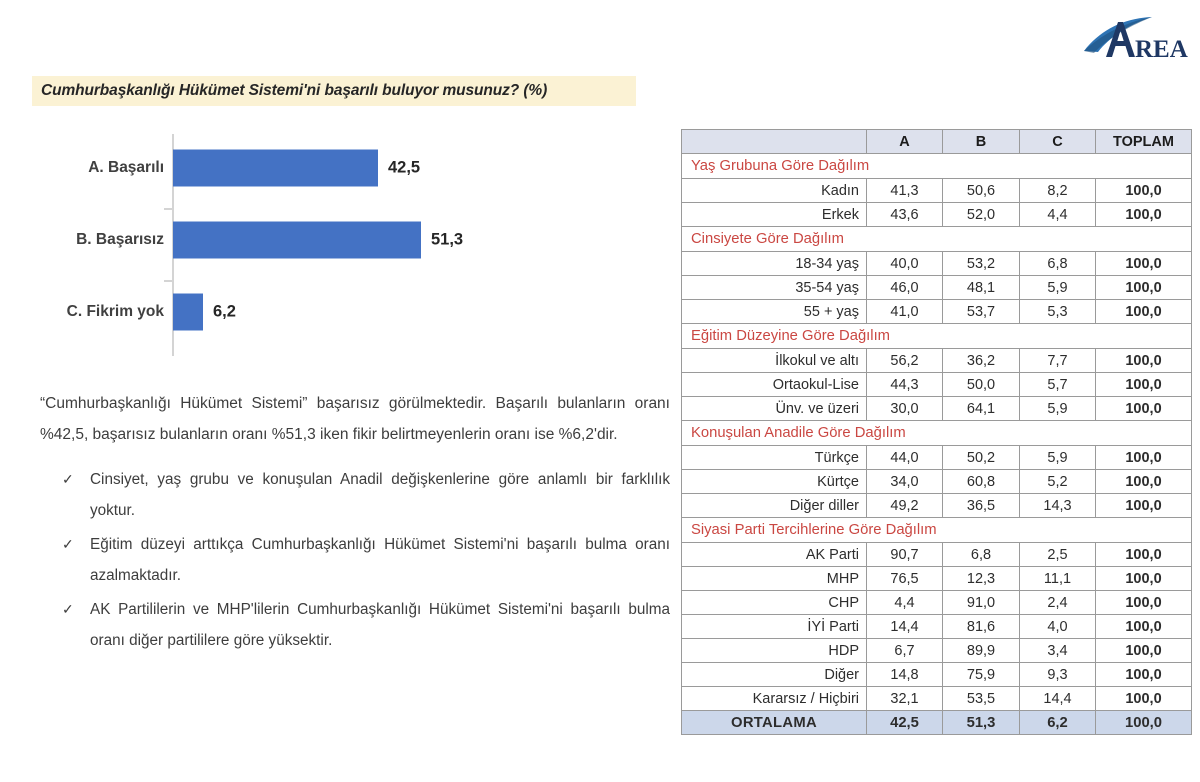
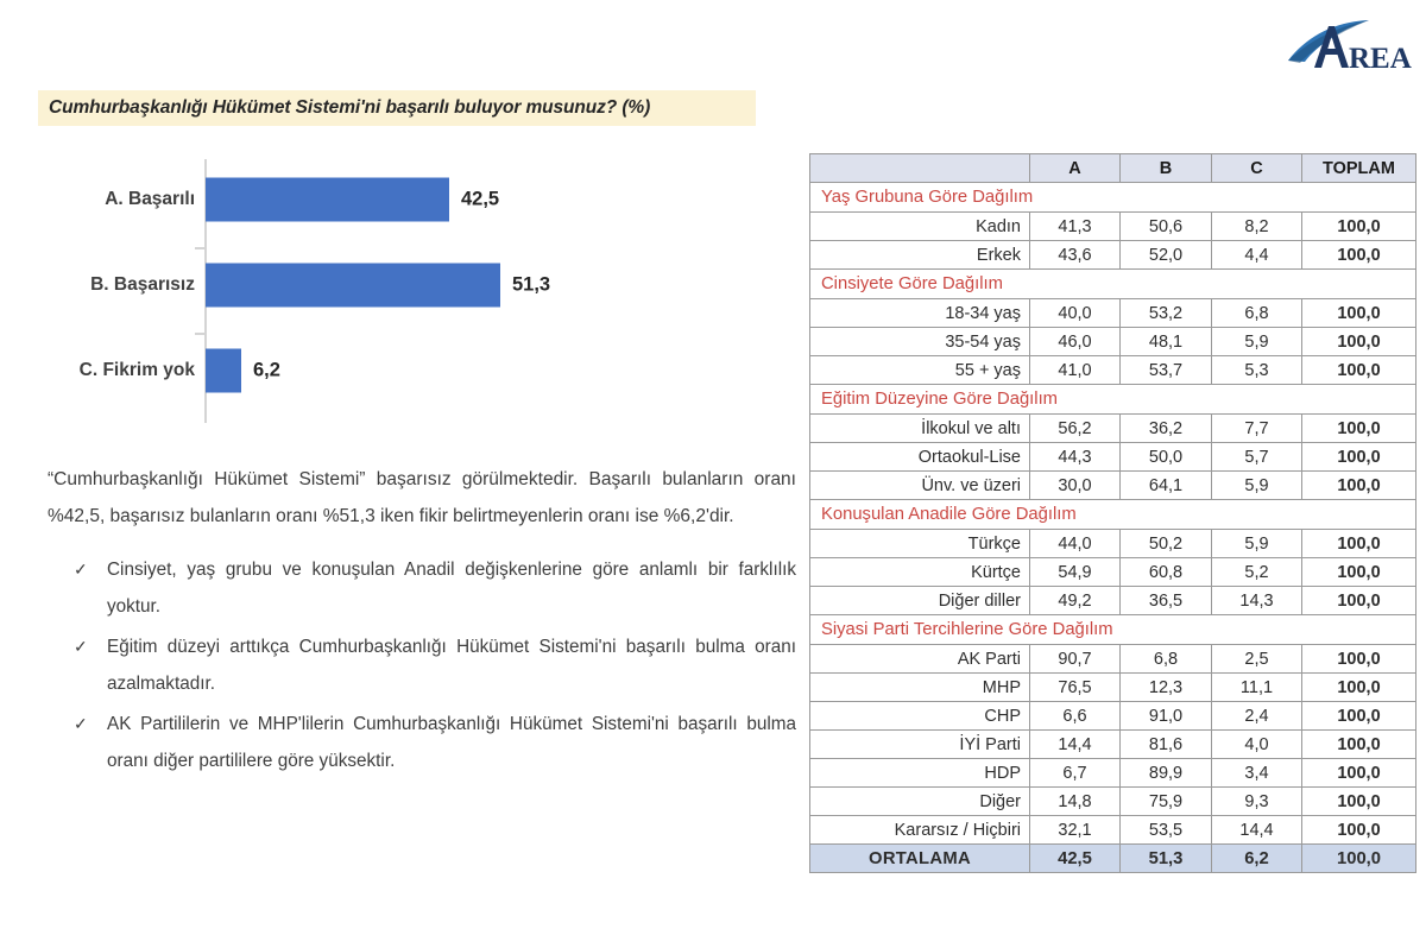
  REA
  Cumhurbaşkanlığı Hükümet Sistemi'ni başarılı buluyor musunuz? (%)
  A. Başarılı
  42,5
  B. Başarısız
  51,3
  C. Fikrim yok
  6,2
  “Cumhurbaşkanlığı Hükümet Sistemi” başarısız görülmektedir. Başarılı bulanların oranı %42,5, başarısız bulanların oranı %51,3 iken fikir belirtmeyenlerin oranı ise %6,2'dir.
  ✓
  Cinsiyet, yaş grubu ve konuşulan Anadil değişkenlerine göre anlamlı bir farklılık yoktur.
  ✓
  Eğitim düzeyi arttıkça Cumhurbaşkanlığı Hükümet Sistemi'ni başarılı bulma oranı azalmaktadır.
  ✓
  AK Partililerin ve MHP'lilerin Cumhurbaşkanlığı Hükümet Sistemi'ni başarılı bulma oranı diğer partililere göre yüksektir.
  	A	B	C	TOPLAM
  Yaş Grubuna Göre Dağılım
  Kadın	41,3	50,6	8,2	100,0
  Erkek	43,6	52,0	4,4	100,0
  Cinsiyete Göre Dağılım
  18-34 yaş	40,0	53,2	6,8	100,0
  35-54 yaş	46,0	48,1	5,9	100,0
  55 + yaş	41,0	53,7	5,3	100,0
  Eğitim Düzeyine Göre Dağılım
  İlkokul ve altı	56,2	36,2	7,7	100,0
  Ortaokul-Lise	44,3	50,0	5,7	100,0
  Ünv. ve üzeri	30,0	64,1	5,9	100,0
  Konuşulan Anadile Göre Dağılım
  Türkçe	44,0	50,2	5,9	100,0
- Kürtçe	34,0	60,8	5,2	100,0
+ Kürtçe	54,9	60,8	5,2	100,0
  Diğer diller	49,2	36,5	14,3	100,0
  Siyasi Parti Tercihlerine Göre Dağılım
  AK Parti	90,7	6,8	2,5	100,0
  MHP	76,5	12,3	11,1	100,0
- CHP	4,4	91,0	2,4	100,0
+ CHP	6,6	91,0	2,4	100,0
  İYİ Parti	14,4	81,6	4,0	100,0
  HDP	6,7	89,9	3,4	100,0
  Diğer	14,8	75,9	9,3	100,0
  Kararsız / Hiçbiri	32,1	53,5	14,4	100,0
  ORTALAMA	42,5	51,3	6,2	100,0
